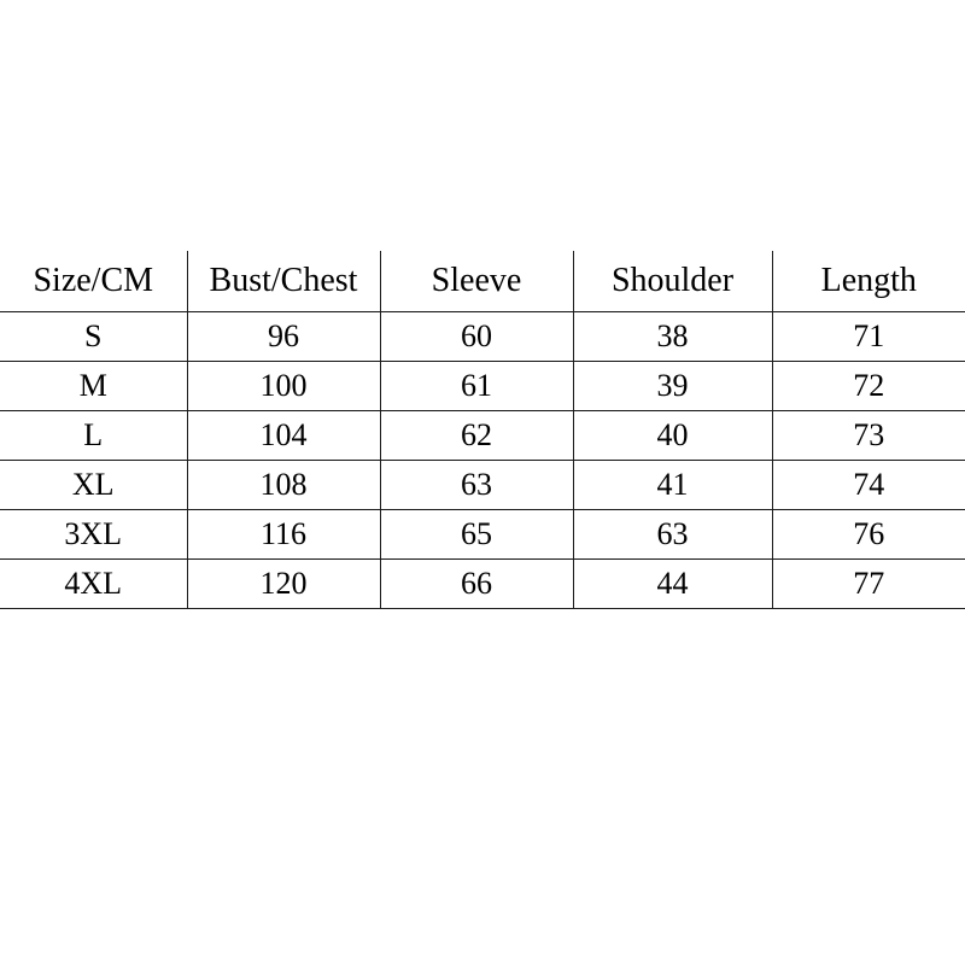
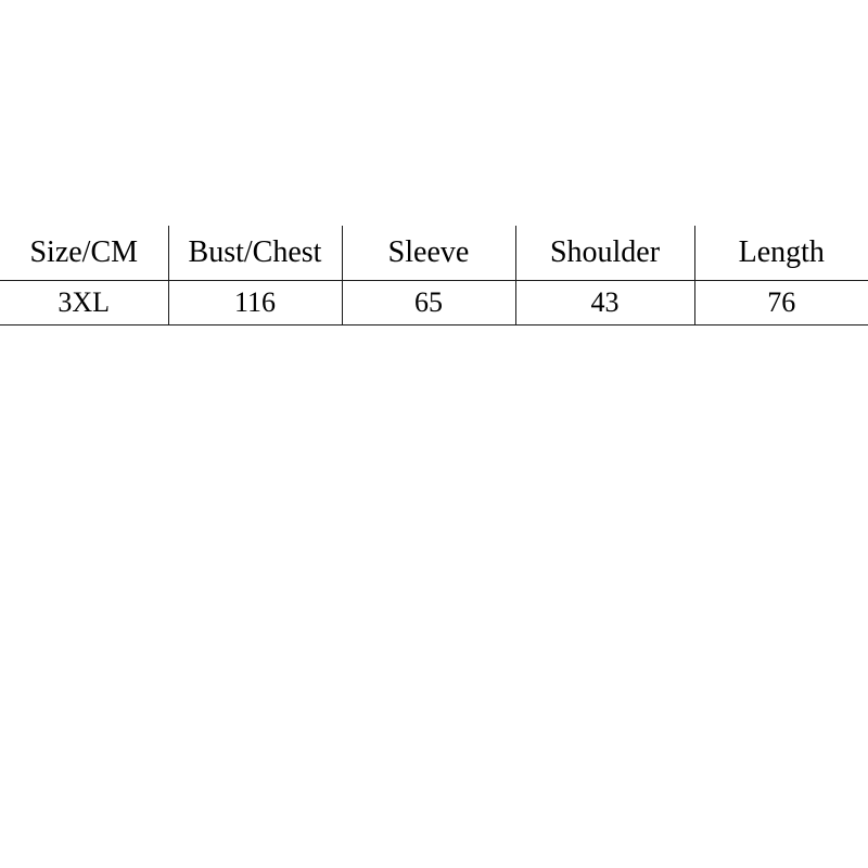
  Size/CM	Bust/Chest	Sleeve	Shoulder	Length
- S	96	60	38	71
- M	100	61	39	72
- L	104	62	40	73
- XL	108	63	41	74
- 3XL	116	65	63	76
+ 3XL	116	65	43	76
- 4XL	120	66	44	77
